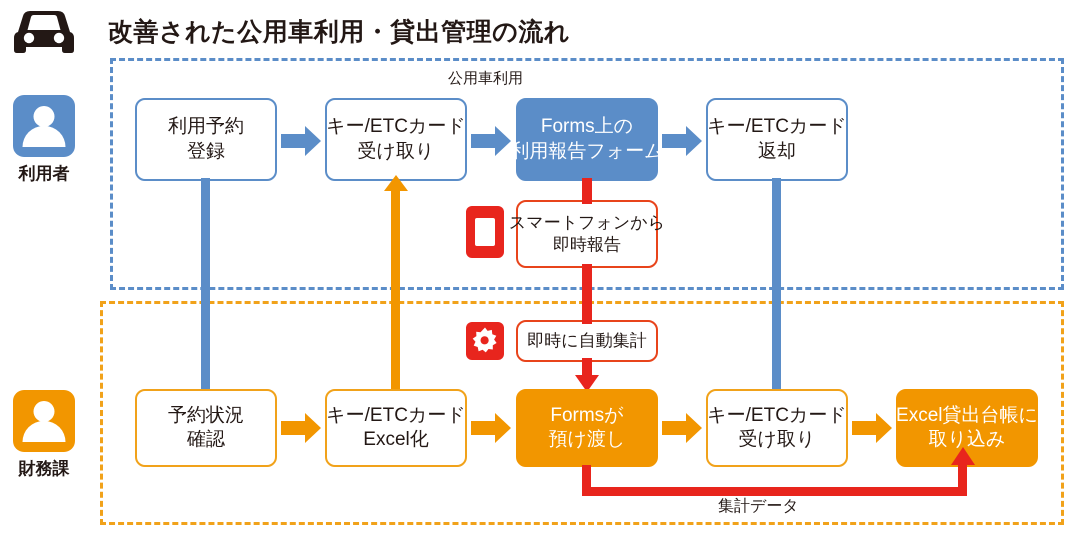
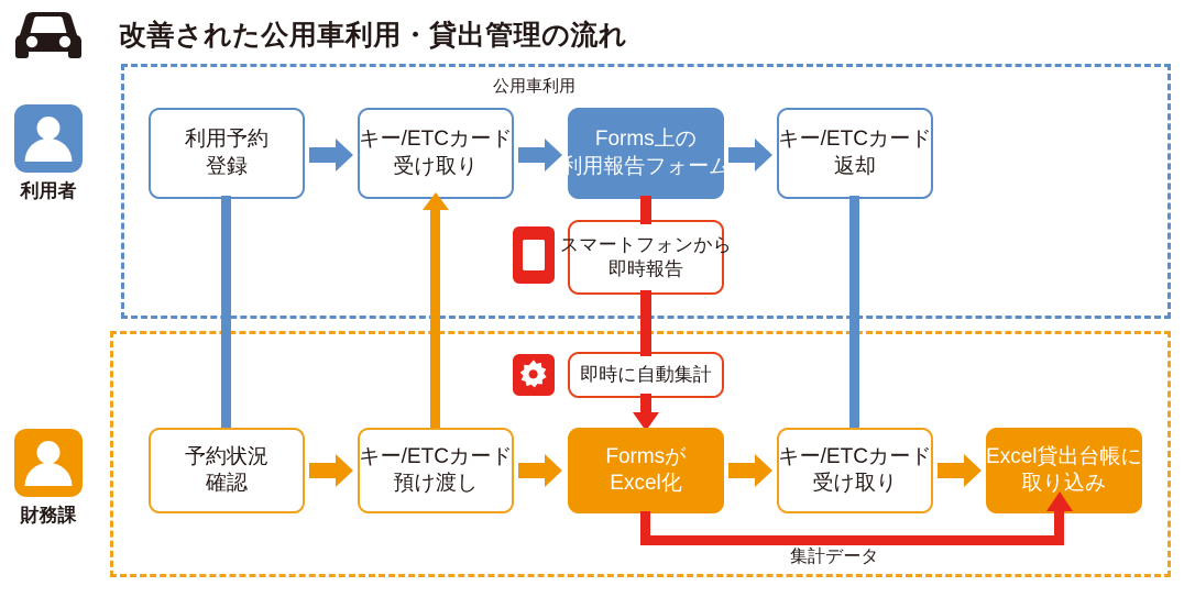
  改善された公用車利用・貸出管理の流れ
  公用車利用
  利用者
  財務課
  利用予約
  登録
  キー/ETCカード
  受け取り
  Forms上の
  利用報告フォーム
  キー/ETCカード
  返却
  スマートフォンから
  即時報告
  即時に自動集計
  予約状況
  確認
  キー/ETCカード
- Excel化
+ 預け渡し
  Formsが
- 預け渡し
+ Excel化
  キー/ETCカード
  受け取り
  Excel貸出台帳に
  取り込み
  集計データ
